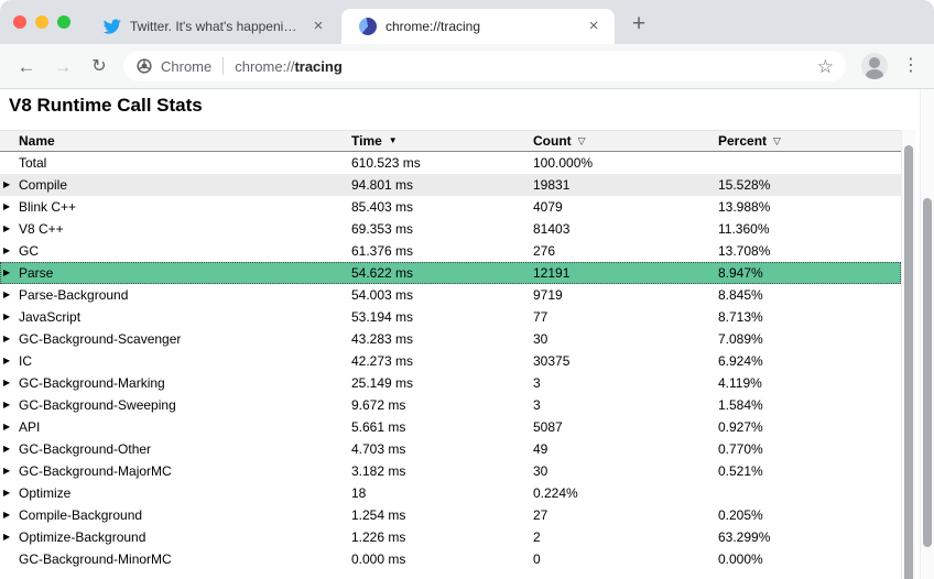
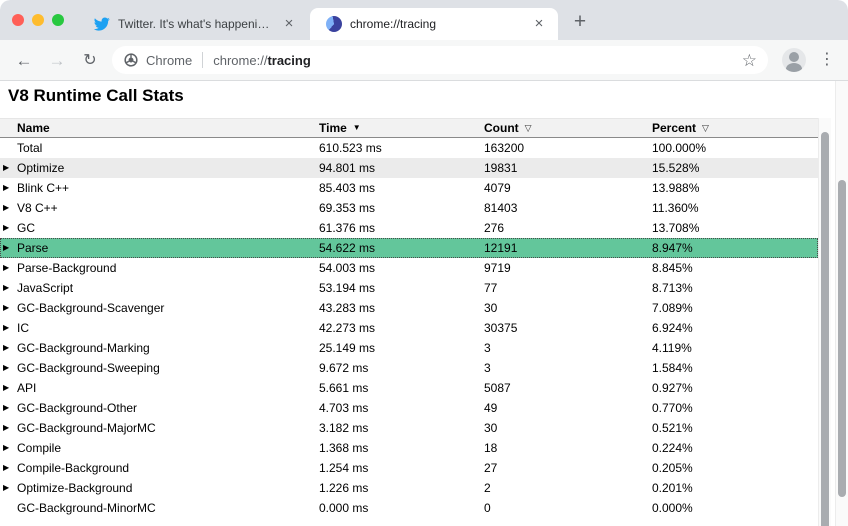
  Twitter. It's what's happening
  ×
  chrome://tracing
  ×
  +
  ←
  →
  ↻
  Chrome
  chrome://tracing
  ☆
  ⋮
  V8 Runtime Call Stats
  Name
  Time
  ▼
  Count
  ▽
  Percent
  ▽
  Total
  610.523 ms
+ 163200
  100.000%
  ▶
- Compile
+ Optimize
  94.801 ms
  19831
  15.528%
  ▶
  Blink C++
  85.403 ms
  4079
  13.988%
  ▶
  V8 C++
  69.353 ms
  81403
  11.360%
  ▶
  GC
  61.376 ms
  276
  13.708%
  ▶
  Parse
  54.622 ms
  12191
  8.947%
  ▶
  Parse-Background
  54.003 ms
  9719
  8.845%
  ▶
  JavaScript
  53.194 ms
  77
  8.713%
  ▶
  GC-Background-Scavenger
  43.283 ms
  30
  7.089%
  ▶
  IC
  42.273 ms
  30375
  6.924%
  ▶
  GC-Background-Marking
  25.149 ms
  3
  4.119%
  ▶
  GC-Background-Sweeping
  9.672 ms
  3
  1.584%
  ▶
  API
  5.661 ms
  5087
  0.927%
  ▶
  GC-Background-Other
  4.703 ms
  49
  0.770%
  ▶
  GC-Background-MajorMC
  3.182 ms
  30
  0.521%
  ▶
- Optimize
+ Compile
+ 1.368 ms
  18
  0.224%
  ▶
  Compile-Background
  1.254 ms
  27
  0.205%
  ▶
  Optimize-Background
  1.226 ms
  2
- 63.299%
+ 0.201%
  GC-Background-MinorMC
  0.000 ms
  0
  0.000%
